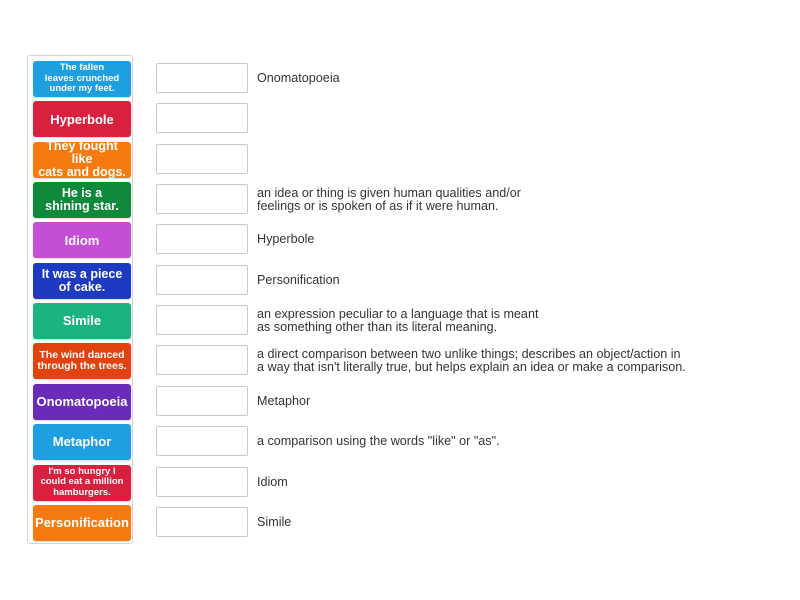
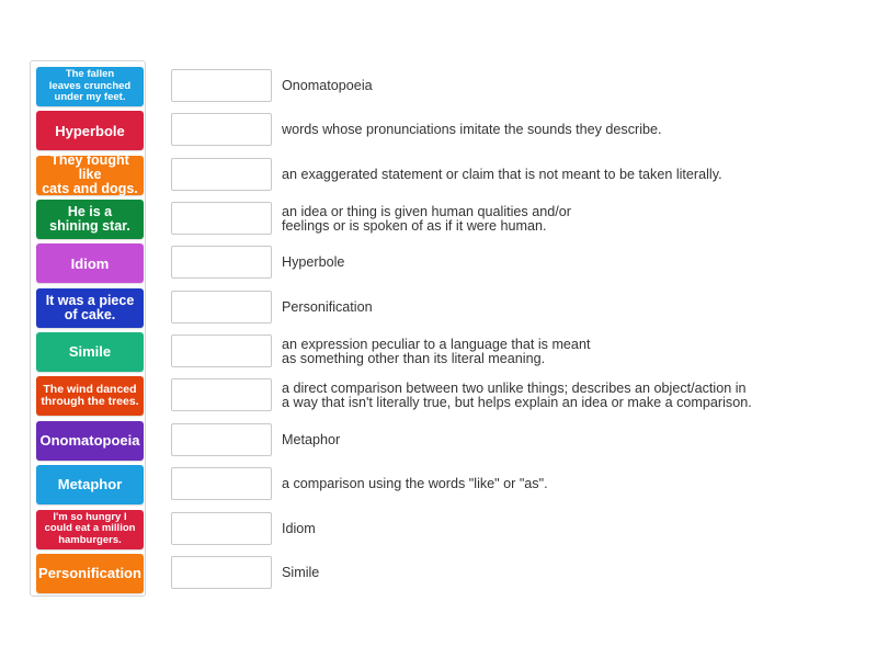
  The fallen
  leaves crunched
  under my feet.
  Hyperbole
  They fought like
  cats and dogs.
  He is a
  shining star.
  Idiom
  It was a piece
  of cake.
  Simile
  The wind danced
  through the trees.
  Onomatopoeia
  Metaphor
  I'm so hungry I
  could eat a million
  hamburgers.
  Personification
  Onomatopoeia
+ words whose pronunciations imitate the sounds they describe.
+ an exaggerated statement or claim that is not meant to be taken literally.
  an idea or thing is given human qualities and/or
  feelings or is spoken of as if it were human.
  Hyperbole
  Personification
  an expression peculiar to a language that is meant
  as something other than its literal meaning.
  a direct comparison between two unlike things; describes an object/action in
  a way that isn't literally true, but helps explain an idea or make a comparison.
  Metaphor
  a comparison using the words "like" or "as".
  Idiom
  Simile
